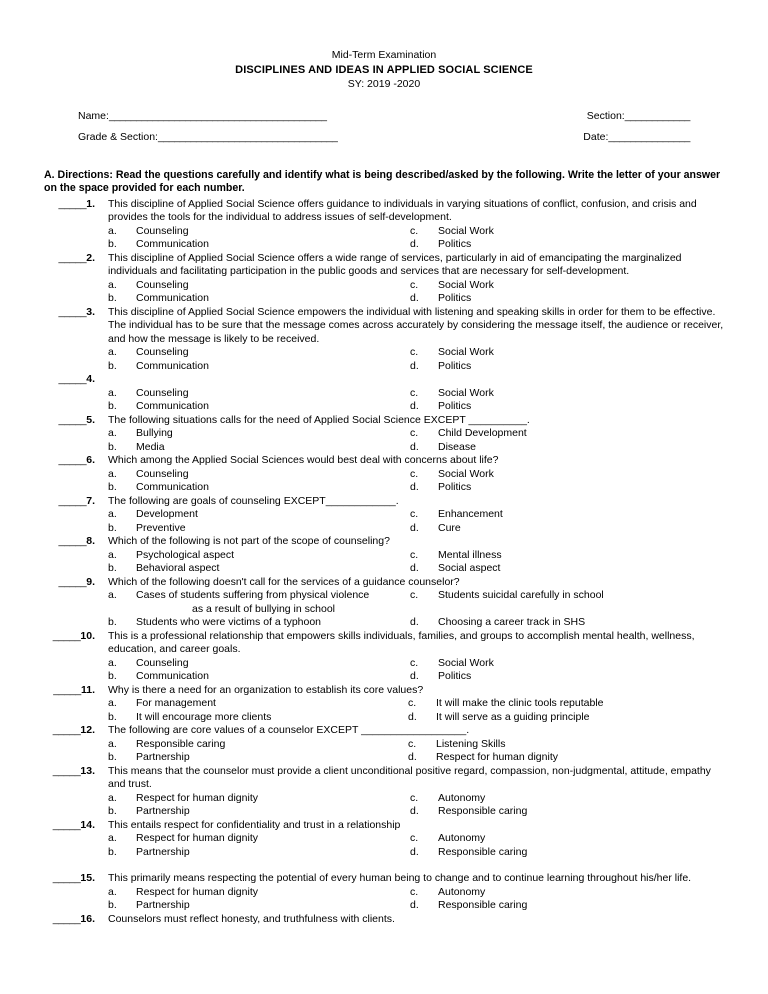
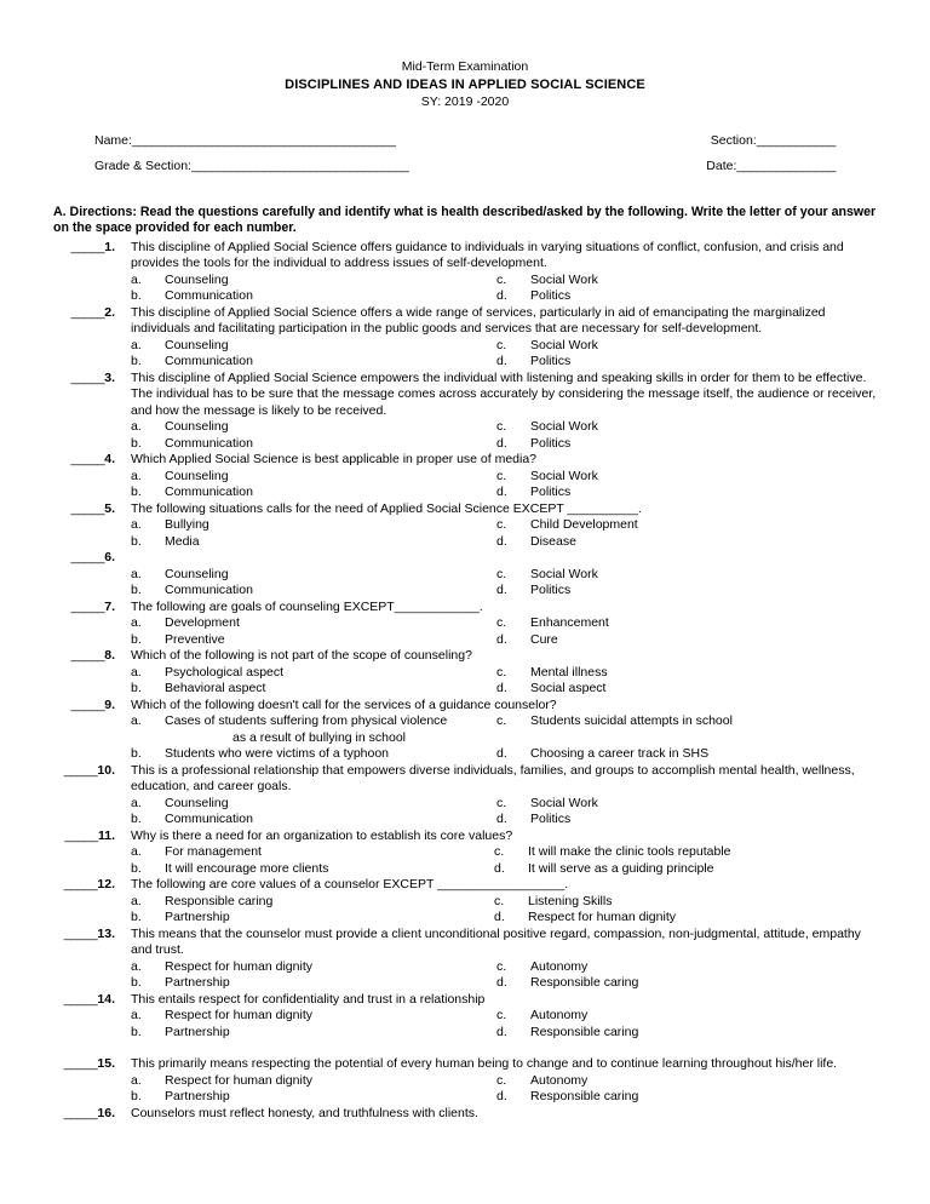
  Mid-Term Examination
  DISCIPLINES AND IDEAS IN APPLIED SOCIAL SCIENCE
  SY: 2019 -2020
  Name:________________________________________
  Section:____________
  Grade & Section:_________________________________
  Date:_______________
- A. Directions: Read the questions carefully and identify what is being described/asked by the following. Write the letter of your answer on the space provided for each number.
+ A. Directions: Read the questions carefully and identify what is health described/asked by the following. Write the letter of your answer on the space provided for each number.
  _____1.
  This discipline of Applied Social Science offers guidance to individuals in varying situations of conflict, confusion, and crisis and provides the tools for the individual to address issues of self-development.
  a.
  Counseling
  c.
  Social Work
  b.
  Communication
  d.
  Politics
  _____2.
  This discipline of Applied Social Science offers a wide range of services, particularly in aid of emancipating the marginalized individuals and facilitating participation in the public goods and services that are necessary for self-development.
  a.
  Counseling
  c.
  Social Work
  b.
  Communication
  d.
  Politics
  _____3.
  This discipline of Applied Social Science empowers the individual with listening and speaking skills in order for them to be effective. The individual has to be sure that the message comes across accurately by considering the message itself, the audience or receiver, and how the message is likely to be received.
  a.
  Counseling
  c.
  Social Work
  b.
  Communication
  d.
  Politics
  _____4.
+ Which Applied Social Science is best applicable in proper use of media?
  a.
  Counseling
  c.
  Social Work
  b.
  Communication
  d.
  Politics
  _____5.
  The following situations calls for the need of Applied Social Science EXCEPT __________.
  a.
  Bullying
  c.
  Child Development
  b.
  Media
  d.
  Disease
  _____6.
- Which among the Applied Social Sciences would best deal with concerns about life?
  a.
  Counseling
  c.
  Social Work
  b.
  Communication
  d.
  Politics
  _____7.
  The following are goals of counseling EXCEPT____________.
  a.
  Development
  c.
  Enhancement
  b.
  Preventive
  d.
  Cure
  _____8.
  Which of the following is not part of the scope of counseling?
  a.
  Psychological aspect
  c.
  Mental illness
  b.
  Behavioral aspect
  d.
  Social aspect
  _____9.
  Which of the following doesn't call for the services of a guidance counselor?
  a.
  Cases of students suffering from physical violence
  c.
- Students suicidal carefully in school
+ Students suicidal attempts in school
  as a result of bullying in school
  b.
  Students who were victims of a typhoon
  d.
  Choosing a career track in SHS
  _____10.
- This is a professional relationship that empowers skills individuals, families, and groups to accomplish mental health, wellness, education, and career goals.
+ This is a professional relationship that empowers diverse individuals, families, and groups to accomplish mental health, wellness, education, and career goals.
  a.
  Counseling
  c.
  Social Work
  b.
  Communication
  d.
  Politics
  _____11.
  Why is there a need for an organization to establish its core values?
  a.
  For management
  c.
  It will make the clinic tools reputable
  b.
  It will encourage more clients
  d.
  It will serve as a guiding principle
  _____12.
  The following are core values of a counselor EXCEPT __________________.
  a.
  Responsible caring
  c.
  Listening Skills
  b.
  Partnership
  d.
  Respect for human dignity
  _____13.
  This means that the counselor must provide a client unconditional positive regard, compassion, non-judgmental, attitude, empathy and trust.
  a.
  Respect for human dignity
  c.
  Autonomy
  b.
  Partnership
  d.
  Responsible caring
  _____14.
  This entails respect for confidentiality and trust in a relationship
  a.
  Respect for human dignity
  c.
  Autonomy
  b.
  Partnership
  d.
  Responsible caring
  _____15.
  This primarily means respecting the potential of every human being to change and to continue learning throughout his/her life.
  a.
  Respect for human dignity
  c.
  Autonomy
  b.
  Partnership
  d.
  Responsible caring
  _____16.
  Counselors must reflect honesty, and truthfulness with clients.
